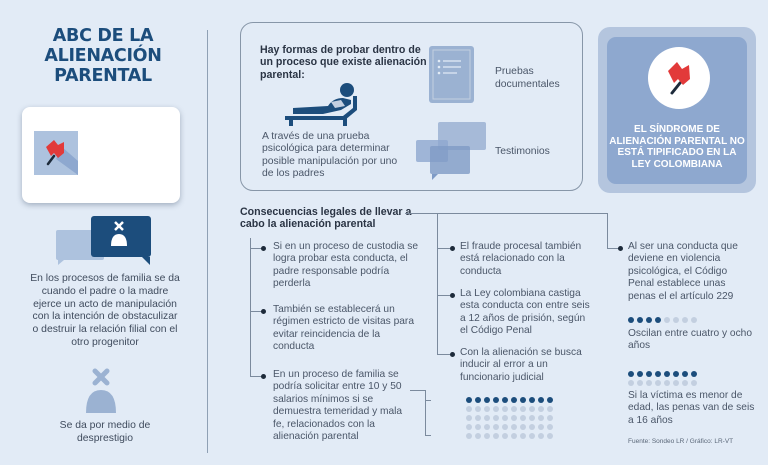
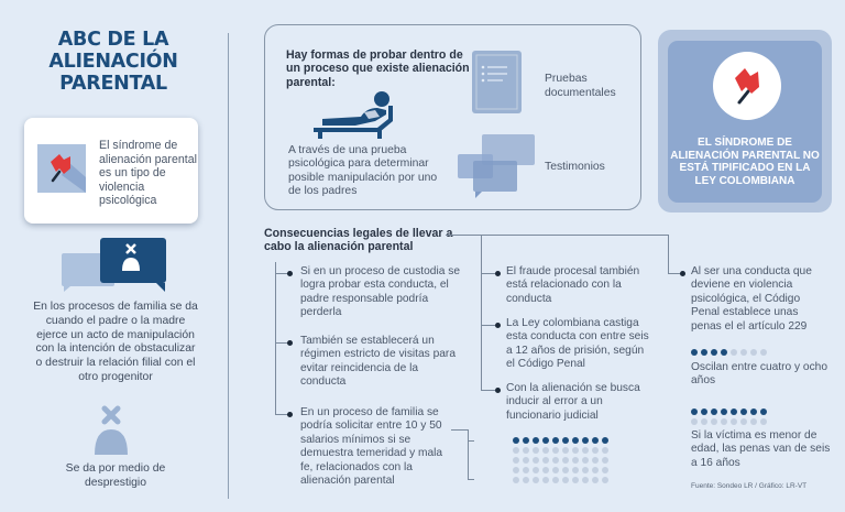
  ABC DE LA ALIENACIÓN PARENTAL
+ El síndrome de alienación parental es un tipo de violencia psicológica
  En los procesos de familia se da cuando el padre o la madre ejerce un acto de manipulación con la intención de obstaculizar o destruir la relación filial con el otro progenitor
  Se da por medio de desprestigio
  Hay formas de probar dentro de un proceso que existe alienación parental:
  A través de una prueba psicológica para determinar posible manipulación por uno de los padres
  Pruebas documentales
  Testimonios
  EL SÍNDROME DE ALIENACIÓN PARENTAL NO ESTÁ TIPIFICADO EN LA LEY COLOMBIANA
  Consecuencias legales de llevar a cabo la alienación parental
  Si en un proceso de custodia se logra probar esta conducta, el padre responsable podría perderla
  También se establecerá un régimen estricto de visitas para evitar reincidencia de la conducta
  En un proceso de familia se podría solicitar entre 10 y 50 salarios mínimos si se demuestra temeridad y mala fe, relacionados con la alienación parental
  El fraude procesal también está relacionado con la conducta
  La Ley colombiana castiga esta conducta con entre seis a 12 años de prisión, según el Código Penal
  Con la alienación se busca inducir al error a un funcionario judicial
  Al ser una conducta que deviene en violencia psicológica, el Código Penal establece unas penas el el artículo 229
  Oscilan entre cuatro y ocho años
  Si la víctima es menor de edad, las penas van de seis a 16 años
